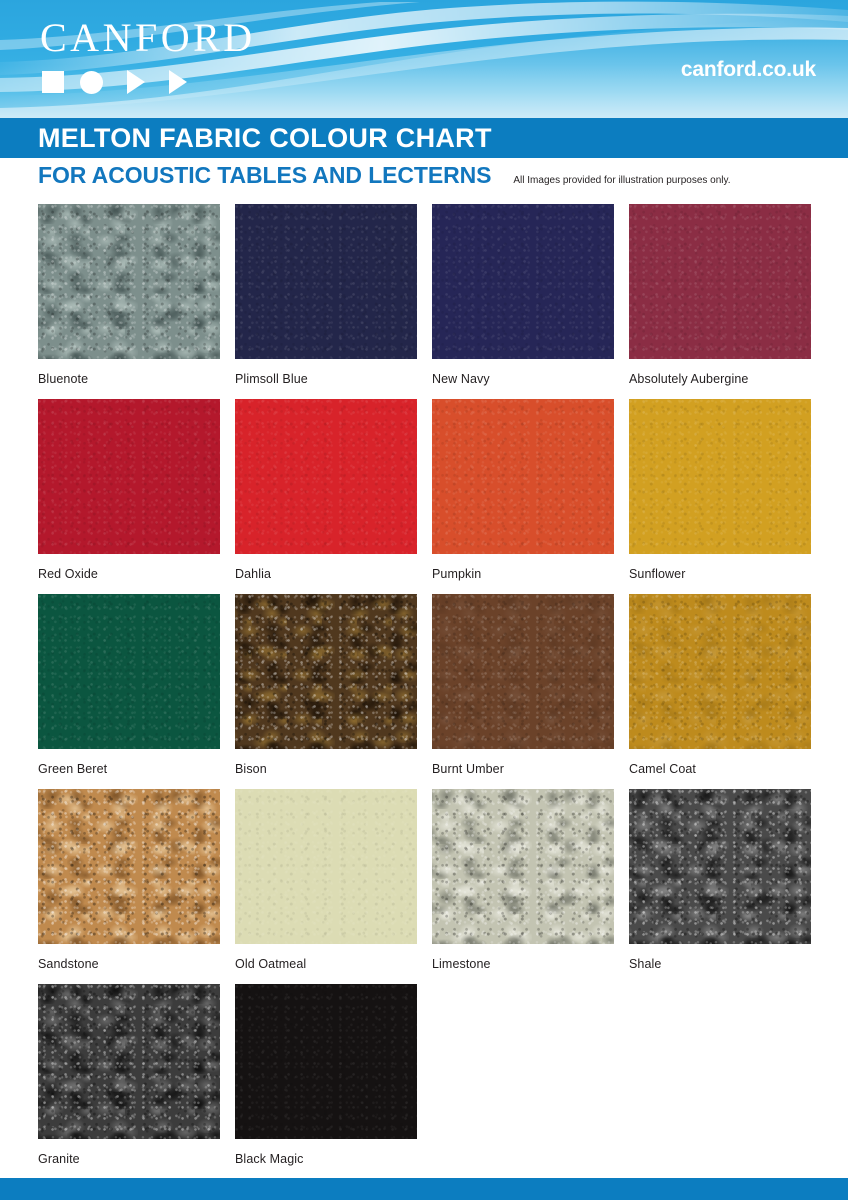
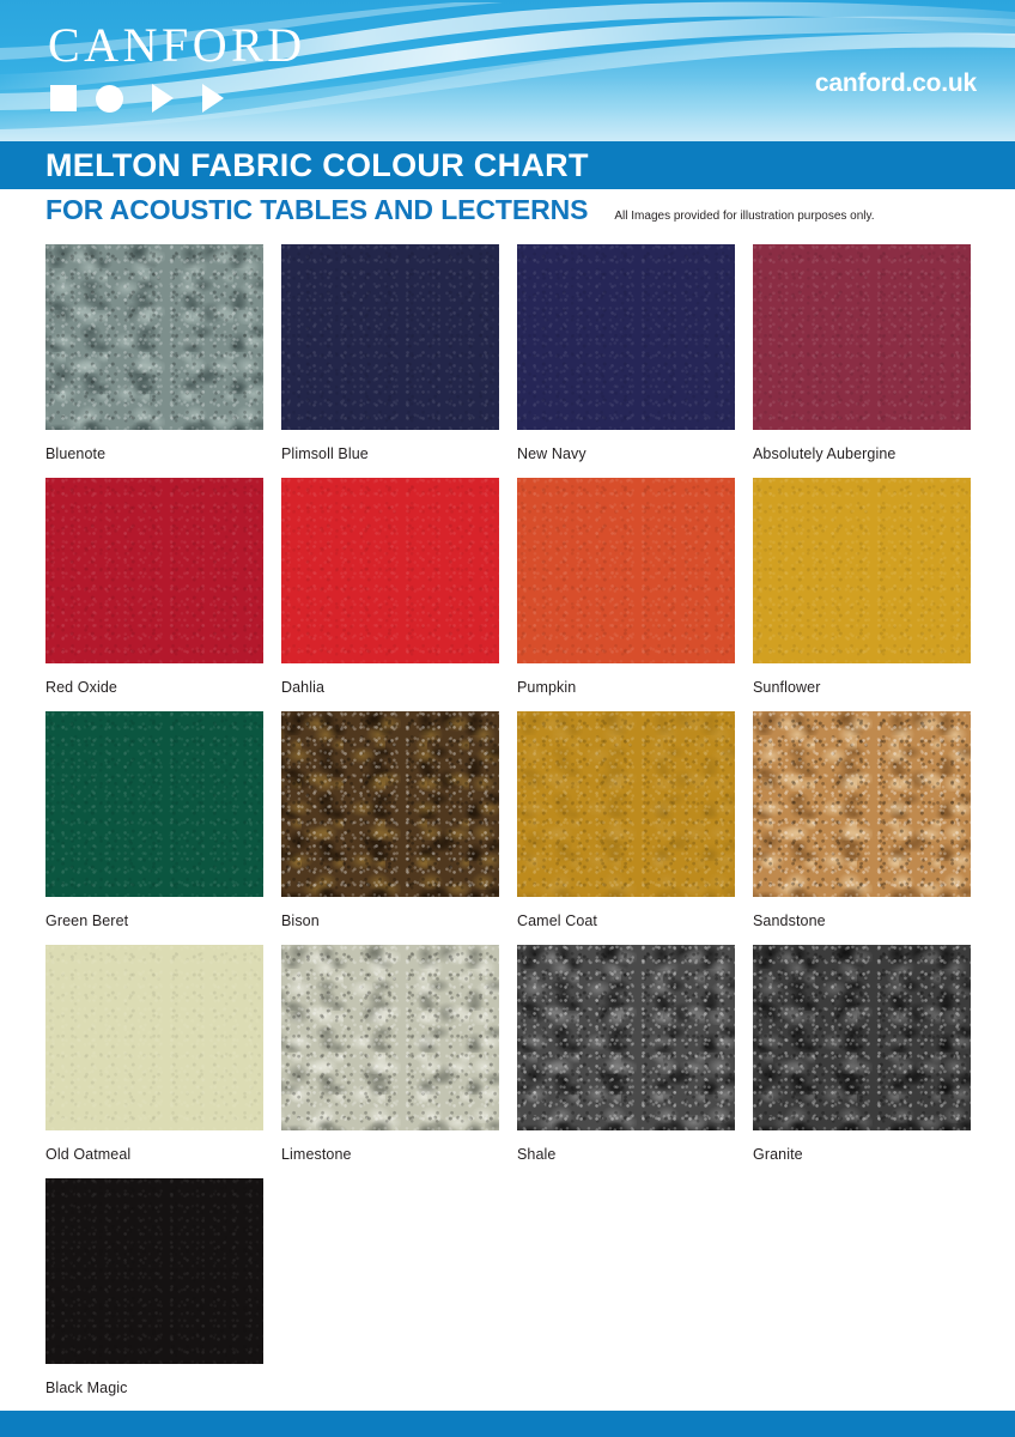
  CANFORD
  canford.co.uk
  MELTON FABRIC COLOUR CHART
  FOR ACOUSTIC TABLES AND LECTERNS
  All Images provided for illustration purposes only.
  Bluenote
  Plimsoll Blue
  New Navy
  Absolutely Aubergine
  Red Oxide
  Dahlia
  Pumpkin
  Sunflower
  Green Beret
  Bison
- Burnt Umber
  Camel Coat
  Sandstone
  Old Oatmeal
  Limestone
  Shale
  Granite
  Black Magic
